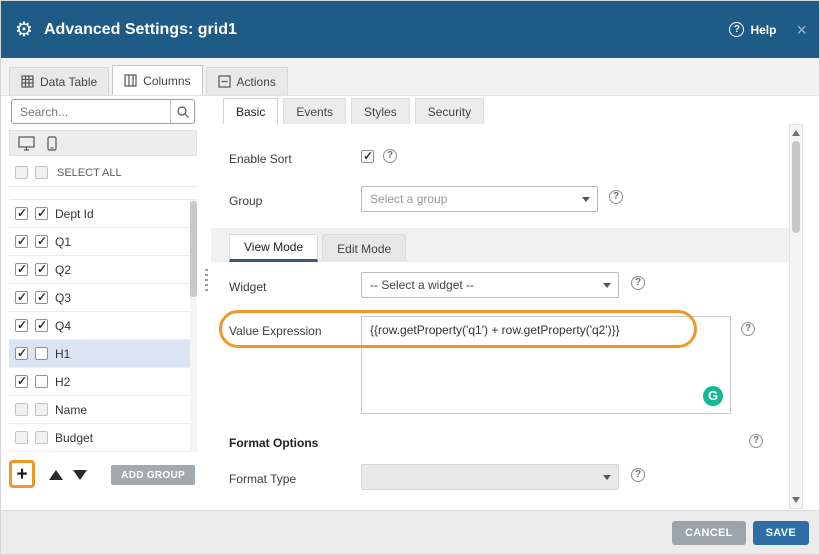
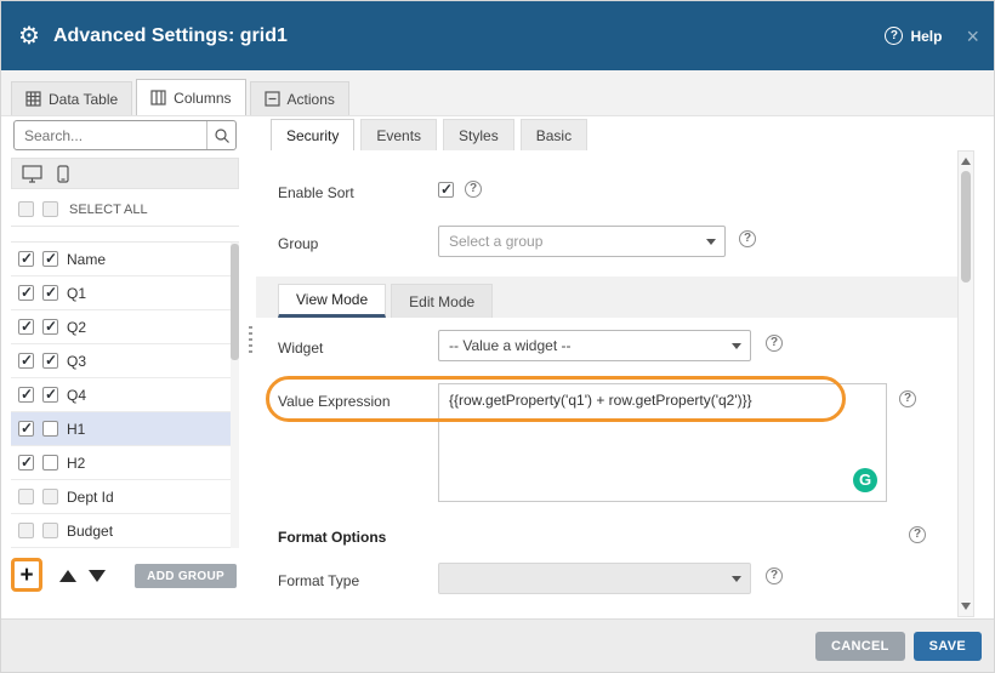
  ⚙︎
  Advanced Settings: grid1
  Help
  ×
  Data Table
  Columns
  Actions
  Search...
  SELECT ALL
- Dept Id
+ Name
  Q1
  Q2
  Q3
  Q4
  H1
  H2
- Name
+ Dept Id
  Budget
  +
  ADD GROUP
- Basic
+ Security
  Events
  Styles
- Security
+ Basic
  Enable Sort
  Group
  Select a group
  View Mode
  Edit Mode
  Widget
- -- Select a widget --
+ -- Value a widget --
  Value Expression
  {{row.getProperty('q1') + row.getProperty('q2')}}
  G
  Format Options
  Format Type
  CANCEL
  SAVE
